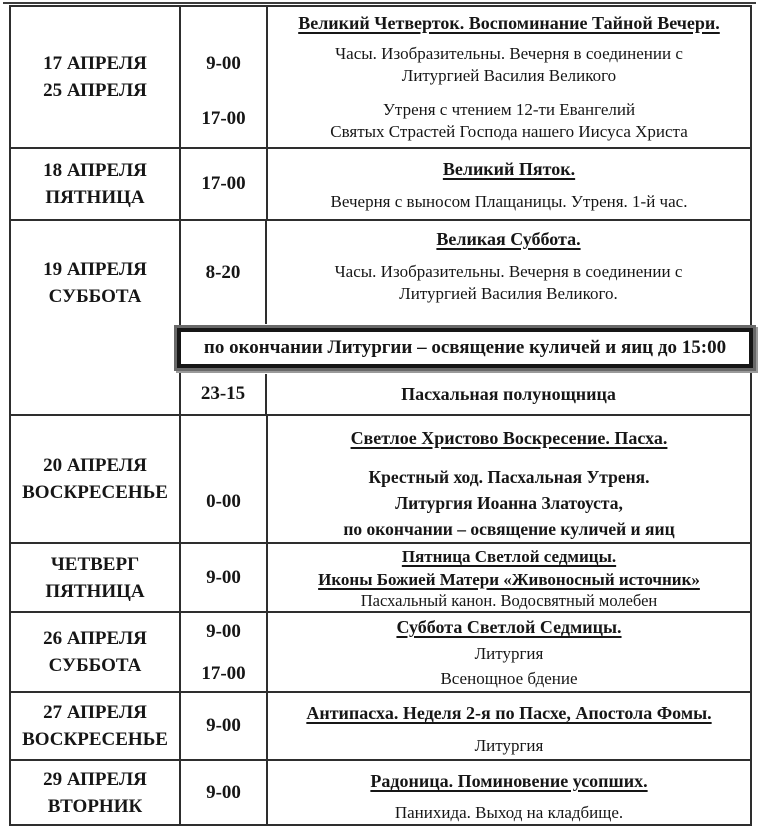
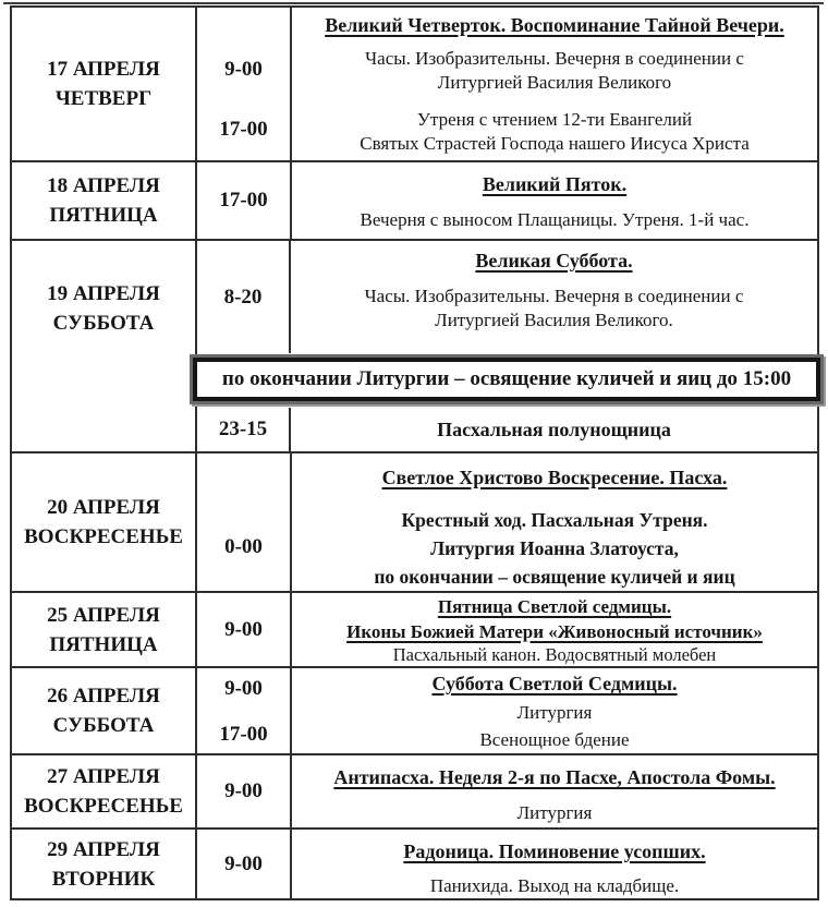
- 17 АПРЕЛЯ 25 АПРЕЛЯ	9-00 17-00	Великий Четверток. Воспоминание Тайной Вечери. Часы. Изобразительны. Вечерня в соединении с Литургией Василия Великого Утреня с чтением 12-ти Евангелий Святых Страстей Господа нашего Иисуса Христа
+ 17 АПРЕЛЯ ЧЕТВЕРГ	9-00 17-00	Великий Четверток. Воспоминание Тайной Вечери. Часы. Изобразительны. Вечерня в соединении с Литургией Василия Великого Утреня с чтением 12-ти Евангелий Святых Страстей Господа нашего Иисуса Христа
  18 АПРЕЛЯ ПЯТНИЦА	17-00	Великий Пяток. Вечерня с выносом Плащаницы. Утреня. 1-й час.
  19 АПРЕЛЯ СУББОТА	8-20 Великая Суббота. Часы. Изобразительны. Вечерня в соединении с Литургией Василия Великого. по окончании Литургии – освящение куличей и яиц до 15:00 23-15 Пасхальная полунощница
  20 АПРЕЛЯ ВОСКРЕСЕНЬЕ	0-00	Светлое Христово Воскресение. Пасха. Крестный ход. Пасхальная Утреня. Литургия Иоанна Златоуста, по окончании – освящение куличей и яиц
- ЧЕТВЕРГ ПЯТНИЦА	9-00	Пятница Светлой седмицы. Иконы Божией Матери «Живоносный источник» Пасхальный канон. Водосвятный молебен
+ 25 АПРЕЛЯ ПЯТНИЦА	9-00	Пятница Светлой седмицы. Иконы Божией Матери «Живоносный источник» Пасхальный канон. Водосвятный молебен
  26 АПРЕЛЯ СУББОТА	9-00 17-00	Суббота Светлой Седмицы. Литургия Всенощное бдение
  27 АПРЕЛЯ ВОСКРЕСЕНЬЕ	9-00	Антипасха. Неделя 2-я по Пасхе, Апостола Фомы. Литургия
  29 АПРЕЛЯ ВТОРНИК	9-00	Радоница. Поминовение усопших. Панихида. Выход на кладбище.
